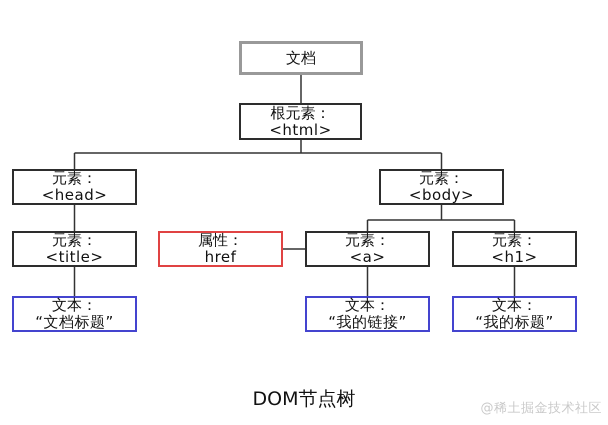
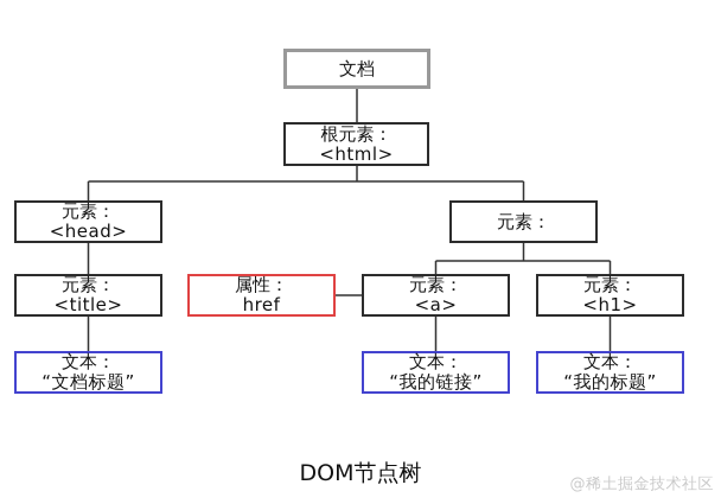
  文档
  根元素：
  <html>
  元素：
  <head>
  元素：
- <body>
  元素：
  <title>
  属性：
  href
  元素：
  <a>
  元素：
  <h1>
  文本：
  “文档标题”
  文本：
  “我的链接”
  文本：
  “我的标题”
  DOM节点树
  @稀土掘金技术社区
